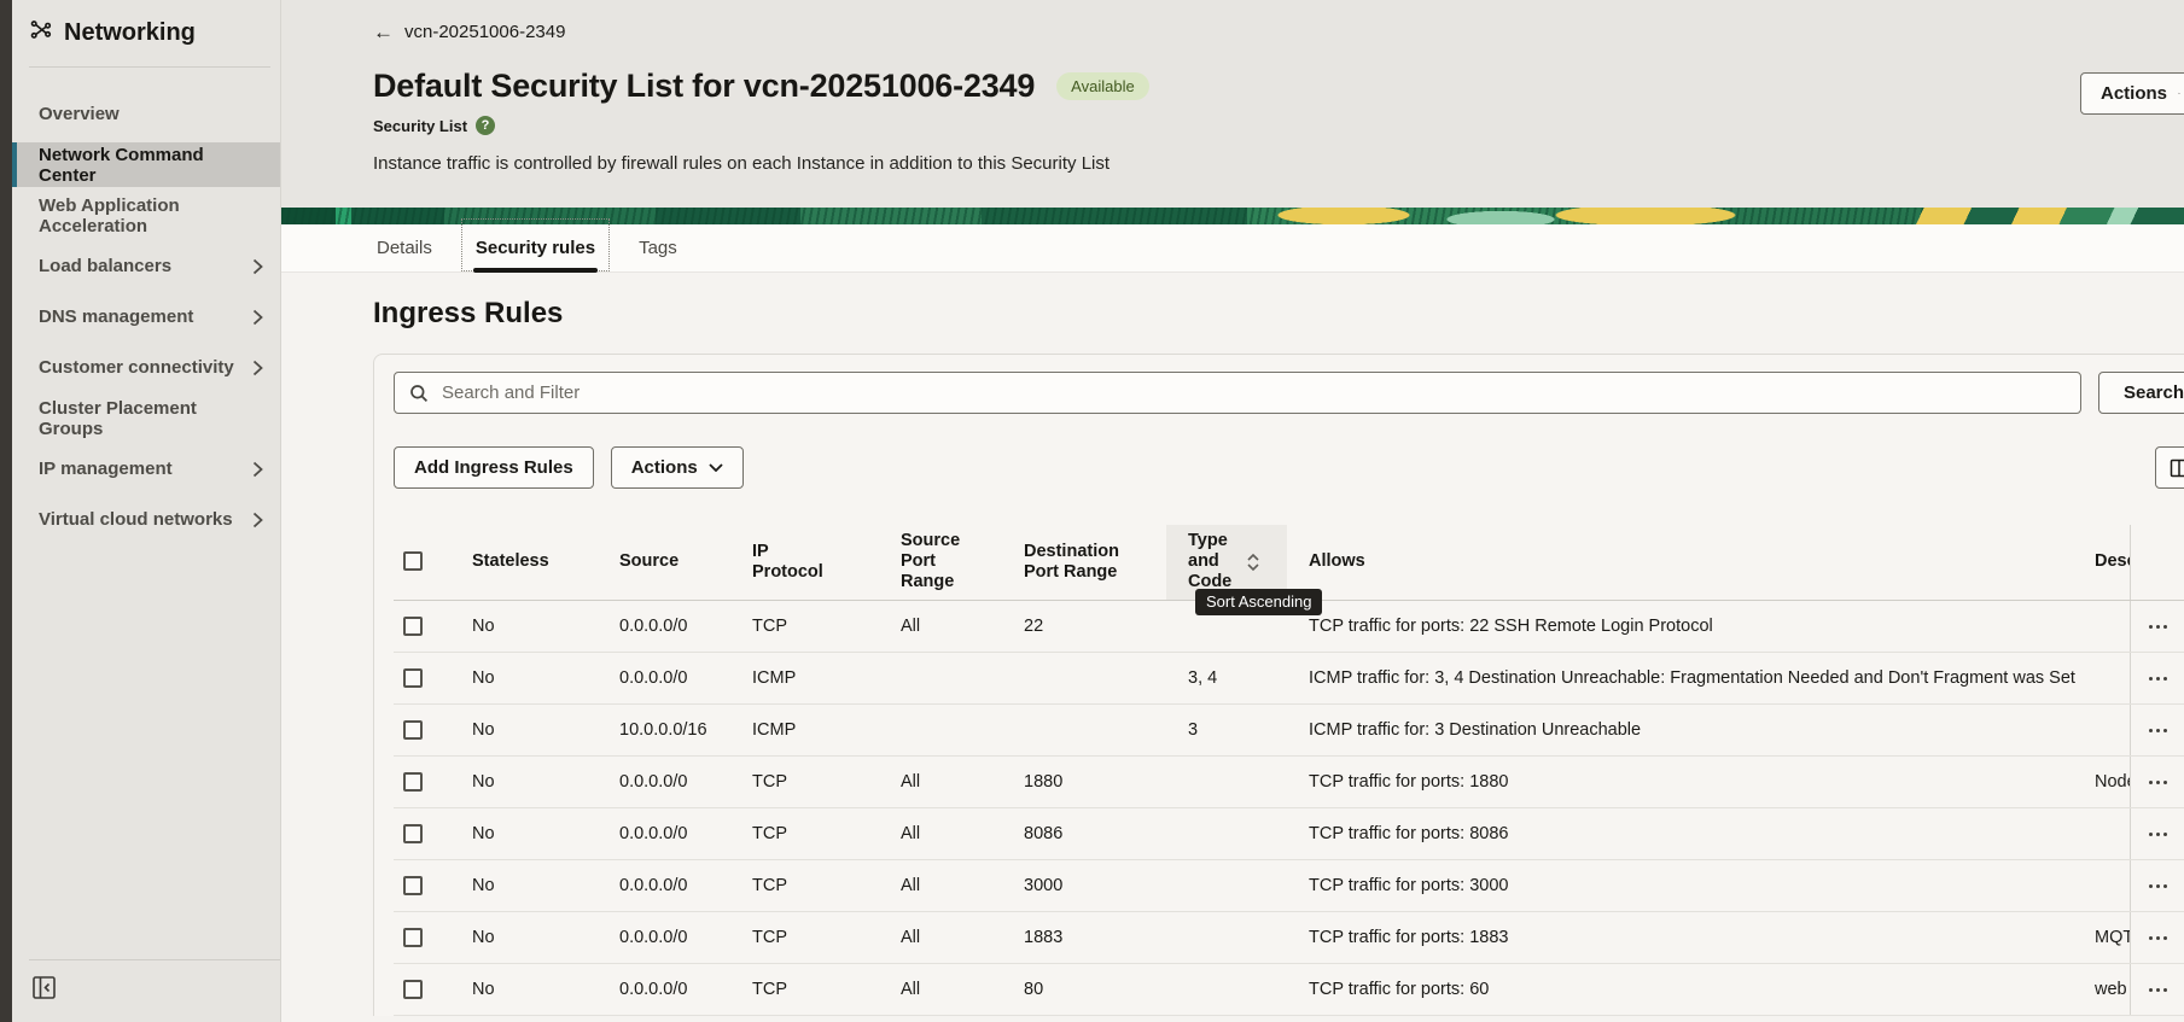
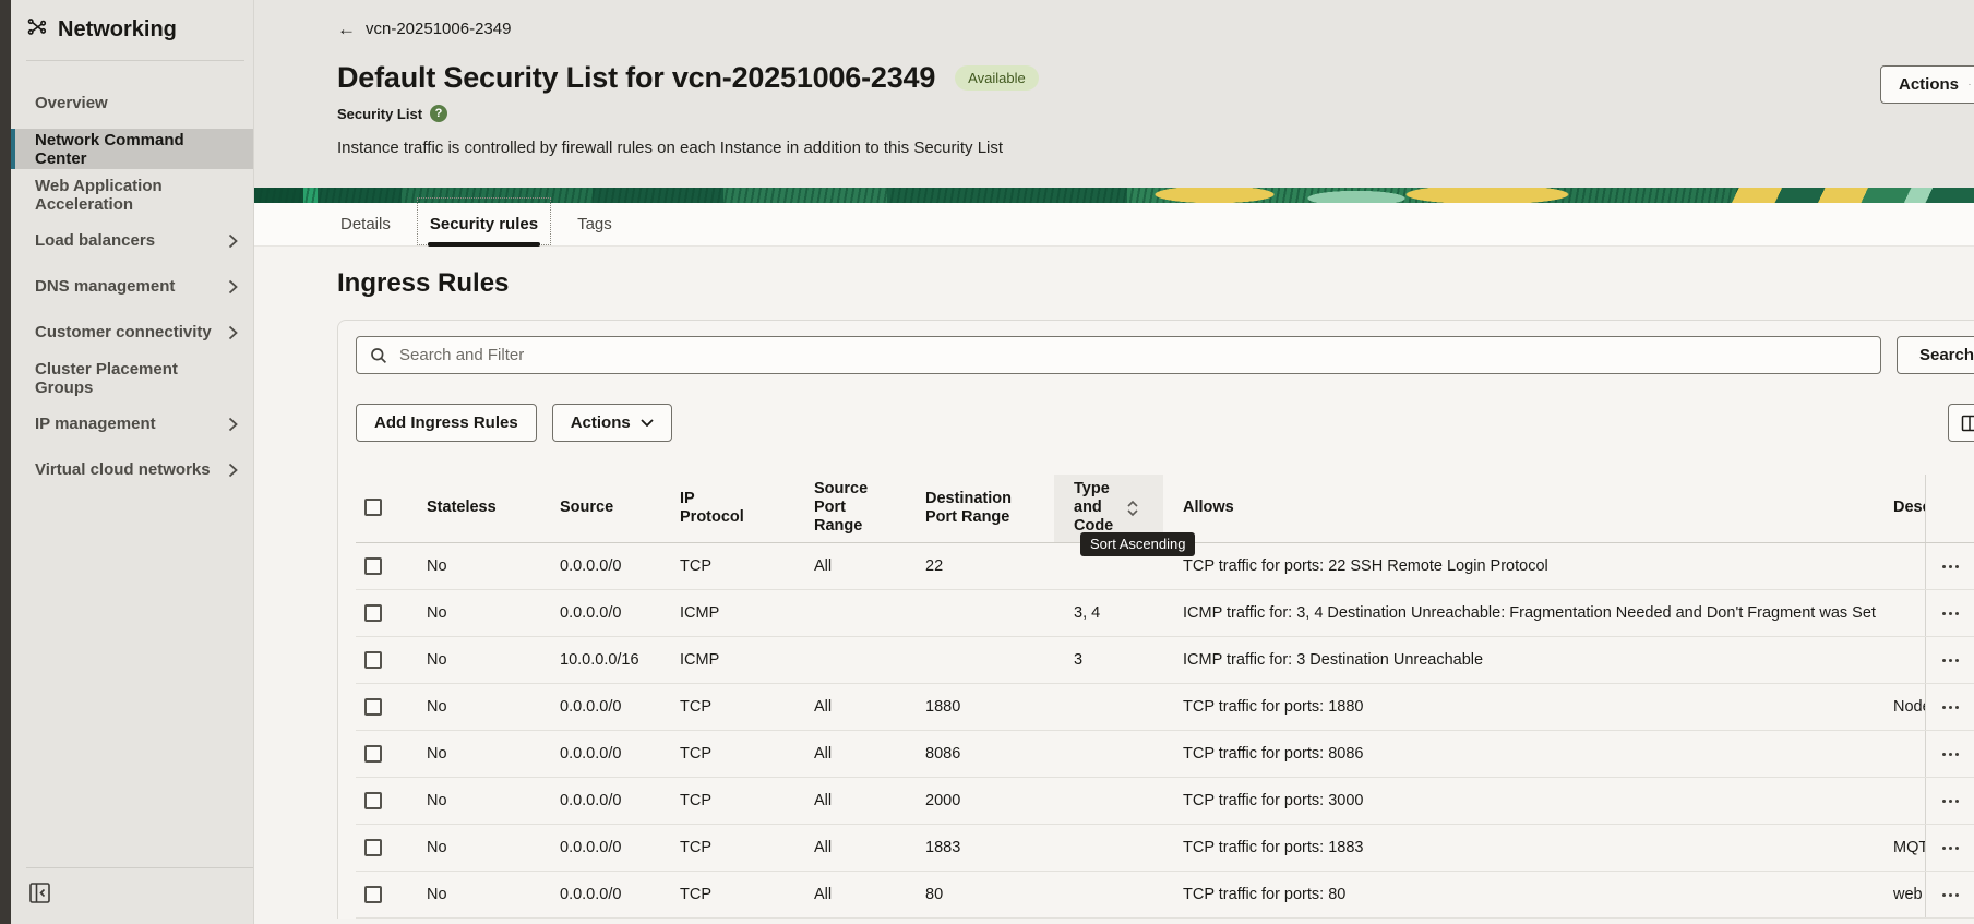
  Networking
  Overview
  Network Command Center
  Web Application Acceleration
  Load balancers
  DNS management
  Customer connectivity
  Cluster Placement Groups
  IP management
  Virtual cloud networks
  ←
  vcn-20251006-2349
  Default Security List for vcn-20251006-2349
  Available
  Security List
  ?
  Instance traffic is controlled by firewall rules on each Instance in addition to this Security List
  Actions
  Details
  Security rules
  Tags
  Ingress Rules
  Search and Filter
  Search
  Add Ingress Rules
  Actions
  	Stateless	Source	IP Protocol	Source Port Range	Destination Port Range	Type and Code	Allows	Des
  	No	0.0.0.0/0	TCP	All	22		TCP traffic for ports: 22 SSH Remote Login Protocol
  	No	0.0.0.0/0	ICMP			3, 4	ICMP traffic for: 3, 4 Destination Unreachable: Fragmentation Needed and Don't Fragment was Set
  	No	10.0.0.0/16	ICMP			3	ICMP traffic for: 3 Destination Unreachable
  	No	0.0.0.0/0	TCP	All	1880		TCP traffic for ports: 1880	Nod
  	No	0.0.0.0/0	TCP	All	8086		TCP traffic for ports: 8086
- 	No	0.0.0.0/0	TCP	All	3000		TCP traffic for ports: 3000
+ 	No	0.0.0.0/0	TCP	All	2000		TCP traffic for ports: 3000
  	No	0.0.0.0/0	TCP	All	1883		TCP traffic for ports: 1883	MQT
- 	No	0.0.0.0/0	TCP	All	80		TCP traffic for ports: 60	web
+ 	No	0.0.0.0/0	TCP	All	80		TCP traffic for ports: 80	web
  Sort Ascending
